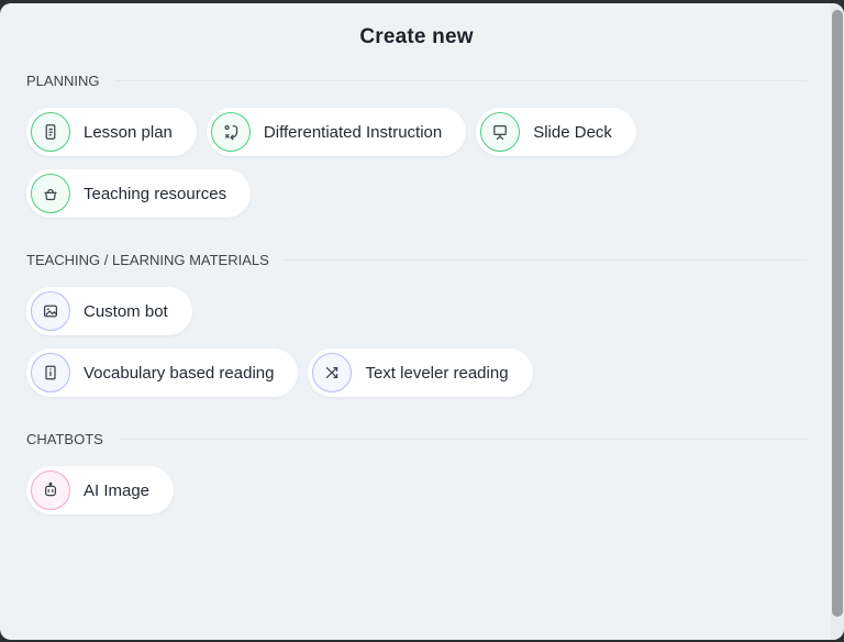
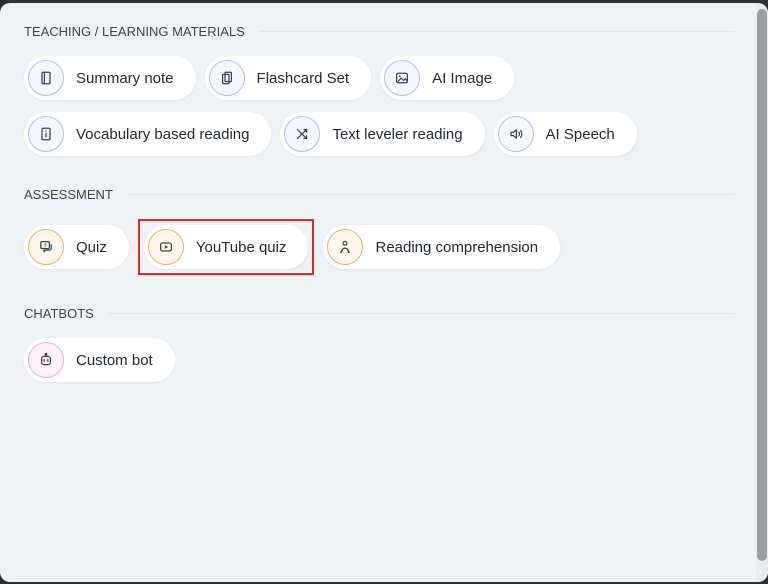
- Create new
- PLANNING
- Lesson plan
- Differentiated Instruction
- Slide Deck
- Teaching resources
  TEACHING / LEARNING MATERIALS
+ Summary note
+ Flashcard Set
- Custom bot
+ AI Image
  Vocabulary based reading
  Text leveler reading
+ AI Speech
+ ASSESSMENT
+ Quiz
+ YouTube quiz
+ Reading comprehension
  CHATBOTS
- AI Image
+ Custom bot
